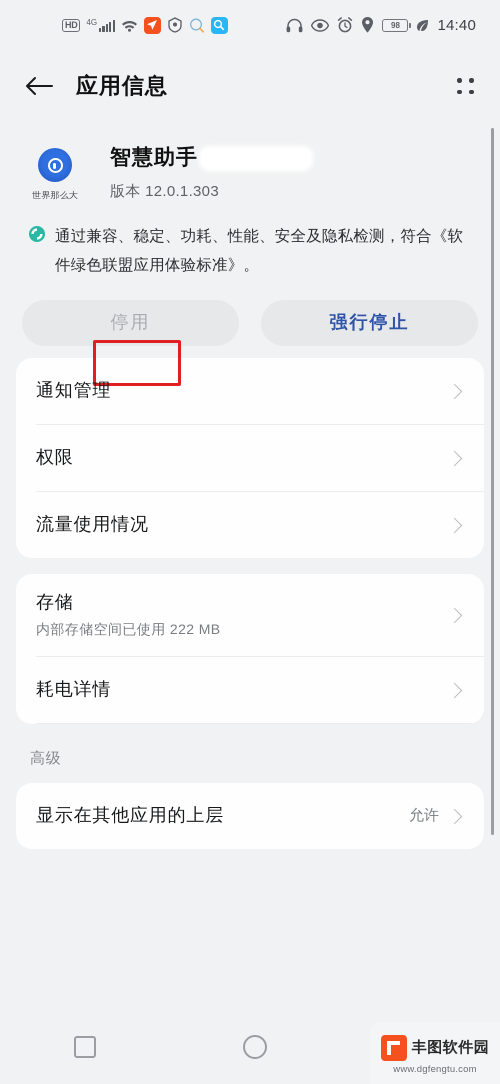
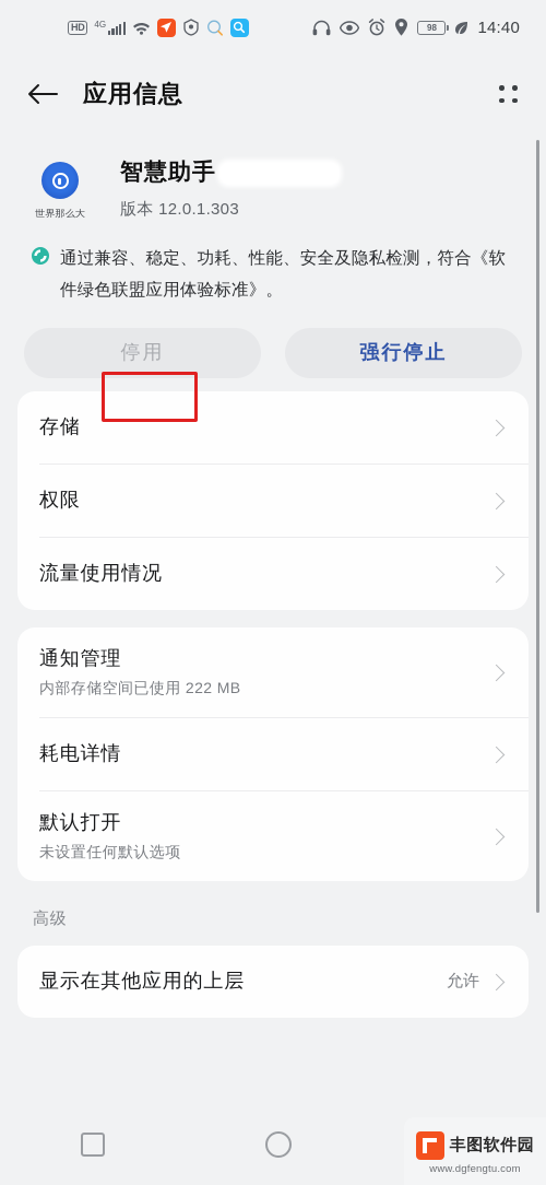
  HD
  4G
  98
  14:40
  应用信息
  世界那么大
  智慧助手
  版本 12.0.1.303
  通过兼容、稳定、功耗、性能、安全及隐私检测，符合《软件绿色联盟应用体验标准》。
  停用
  强行停止
- 通知管理
+ 存储
  权限
  流量使用情况
- 存储
+ 通知管理
  内部存储空间已使用 222 MB
  耗电详情
+ 默认打开
+ 未设置任何默认选项
  高级
  显示在其他应用的上层
  允许
  丰图软件园
  www.dgfengtu.com
